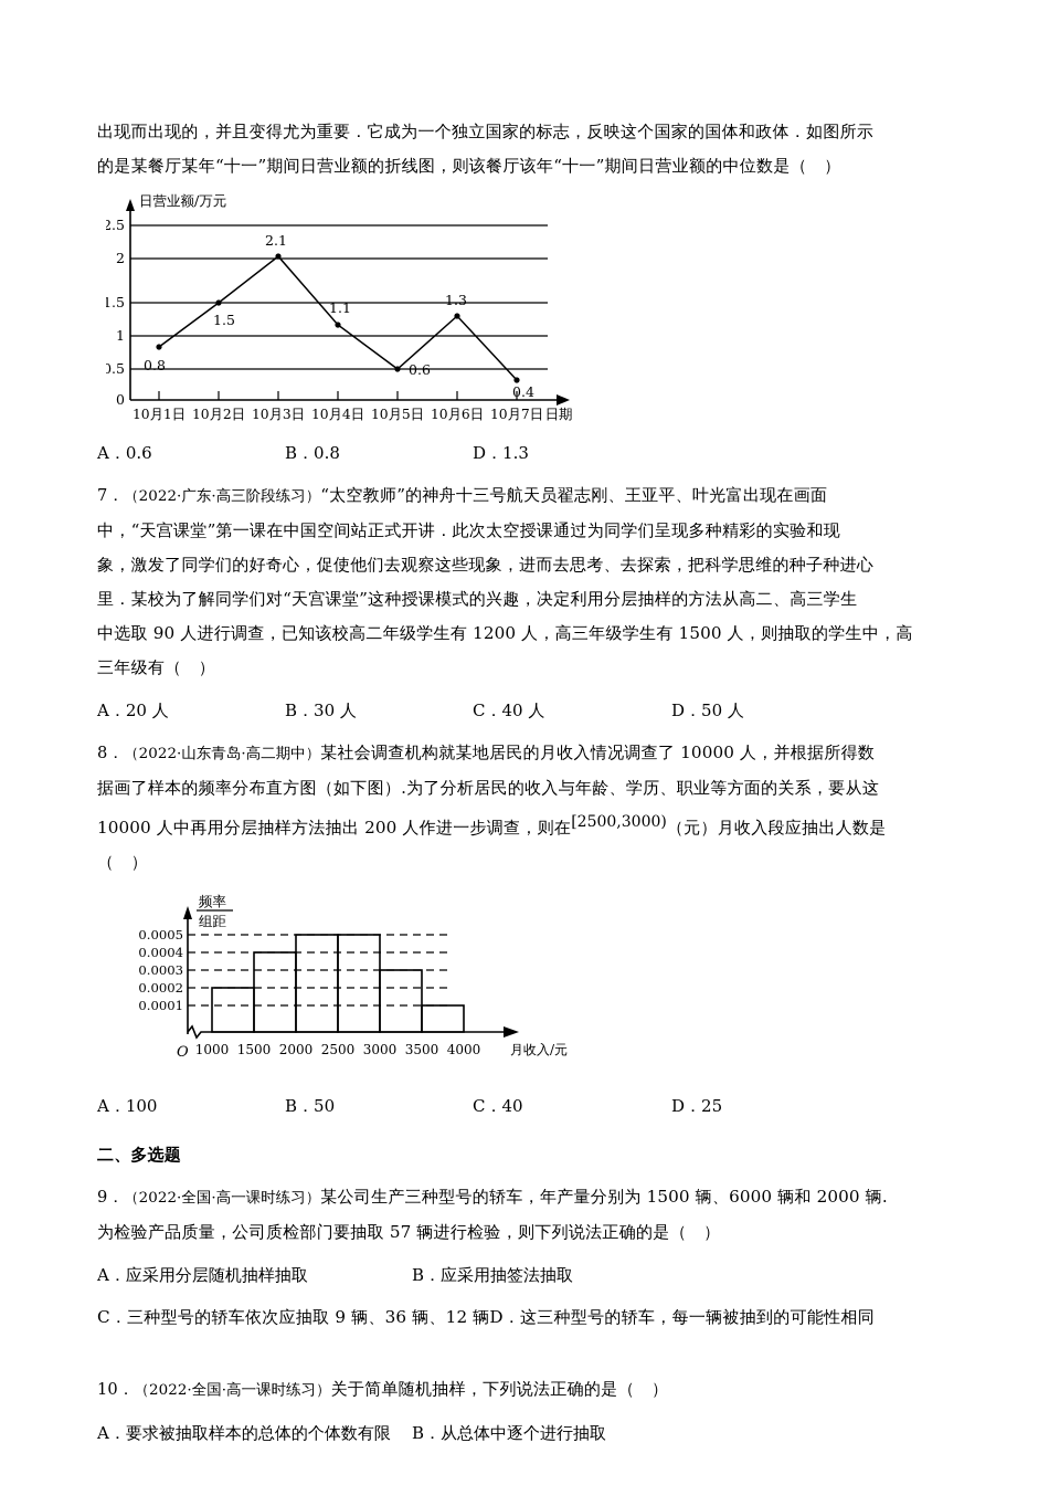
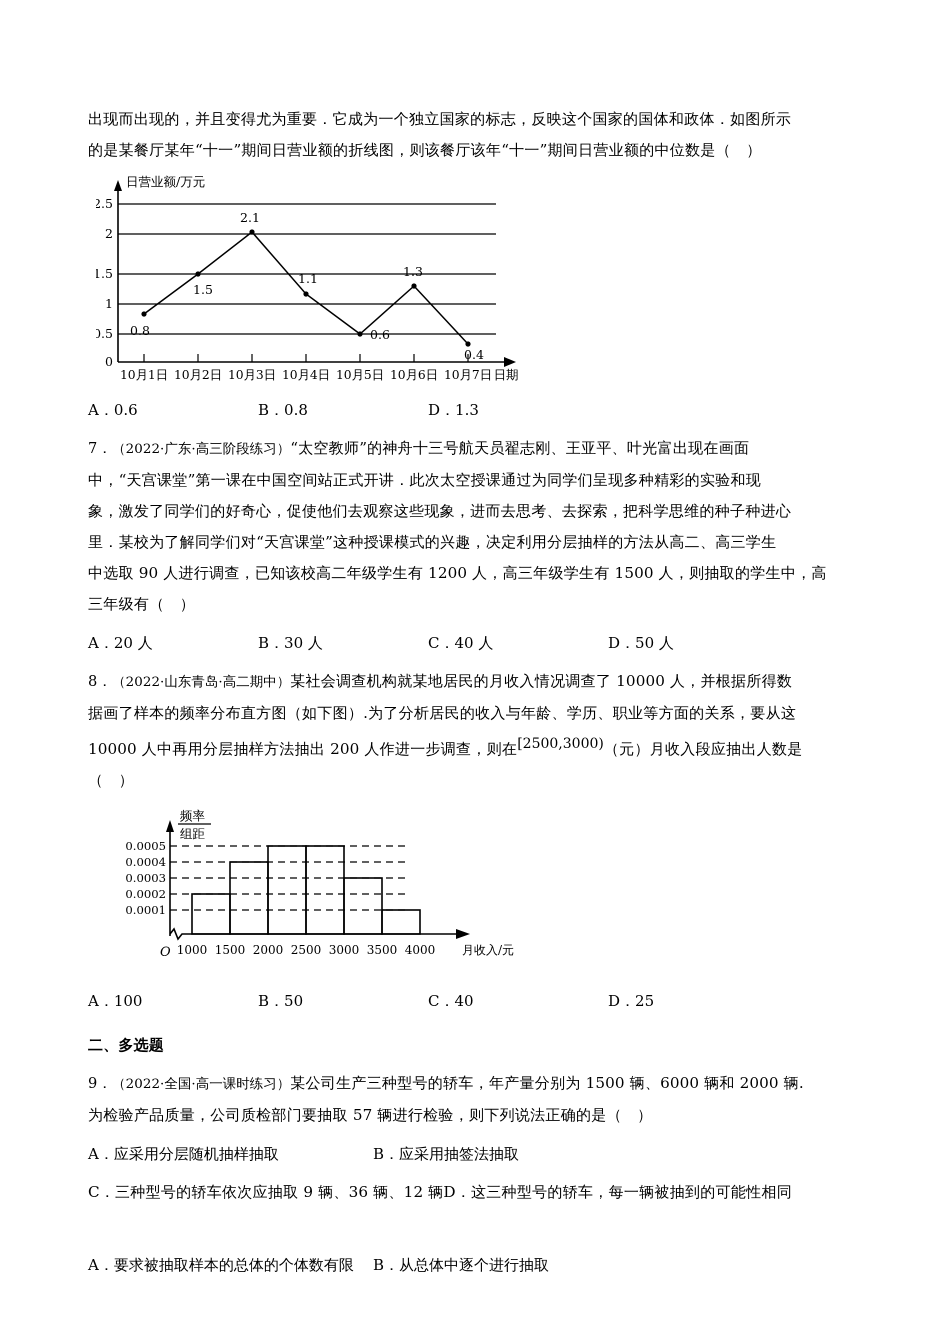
  出现而出现的，并且变得尤为重要．它成为一个独立国家的标志，反映这个国家的国体和政体．如图所示
  的是某餐厅某年“十一”期间日营业额的折线图，则该餐厅该年“十一”期间日营业额的中位数是（ ）
  2.5
  2
  1.5
  1
  0.5
  0
  日营业额/万元
  0.8
  1.5
  2.1
  1.1
  0.6
  1.3
  0.4
  10月1日
  10月2日
  10月3日
  10月4日
  10月5日
  10月6日
  10月7日
  日期
  A．0.6
  B．0.8
  D．1.3
  7．（2022·广东·高三阶段练习）“太空教师”的神舟十三号航天员翟志刚、王亚平、叶光富出现在画面
  中，“天宫课堂”第一课在中国空间站正式开讲．此次太空授课通过为同学们呈现多种精彩的实验和现
  象，激发了同学们的好奇心，促使他们去观察这些现象，进而去思考、去探索，把科学思维的种子种进心
  里．某校为了解同学们对“天宫课堂”这种授课模式的兴趣，决定利用分层抽样的方法从高二、高三学生
  中选取 90 人进行调查，已知该校高二年级学生有 1200 人，高三年级学生有 1500 人，则抽取的学生中，高
  三年级有（ ）
  A．20 人
  B．30 人
  C．40 人
  D．50 人
  8．（2022·山东青岛·高二期中）某社会调查机构就某地居民的月收入情况调查了 10000 人，并根据所得数
  据画了样本的频率分布直方图（如下图）.为了分析居民的收入与年龄、学历、职业等方面的关系，要从这
  10000 人中再用分层抽样方法抽出 200 人作进一步调查，则在[2500,3000)（元）月收入段应抽出人数是
  （ ）
  0.0005
  0.0004
  0.0003
  0.0002
  0.0001
  频率
  组距
  O
  1000
  1500
  2000
  2500
  3000
  3500
  4000
  月收入/元
  A．100
  B．50
  C．40
  D．25
  二、多选题
  9．（2022·全国·高一课时练习）某公司生产三种型号的轿车，年产量分别为 1500 辆、6000 辆和 2000 辆.
  为检验产品质量，公司质检部门要抽取 57 辆进行检验，则下列说法正确的是（ ）
  A．应采用分层随机抽样抽取
  B．应采用抽签法抽取
  C．三种型号的轿车依次应抽取 9 辆、36 辆、12 辆D．这三种型号的轿车，每一辆被抽到的可能性相同
- 10．（2022·全国·高一课时练习）关于简单随机抽样，下列说法正确的是（ ）
  A．要求被抽取样本的总体的个体数有限
  B．从总体中逐个进行抽取
